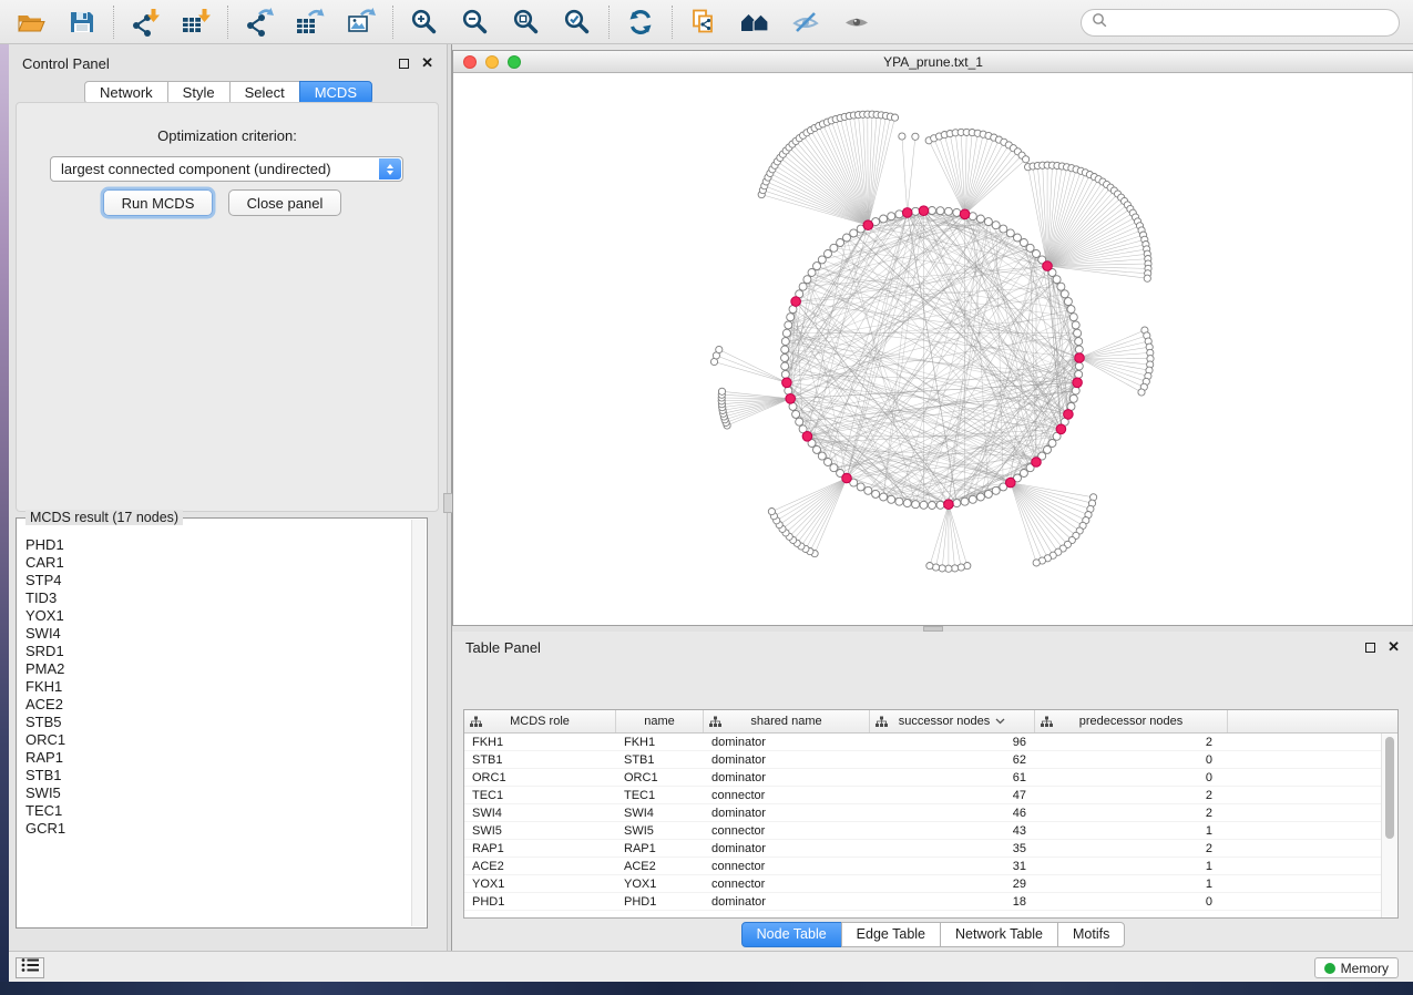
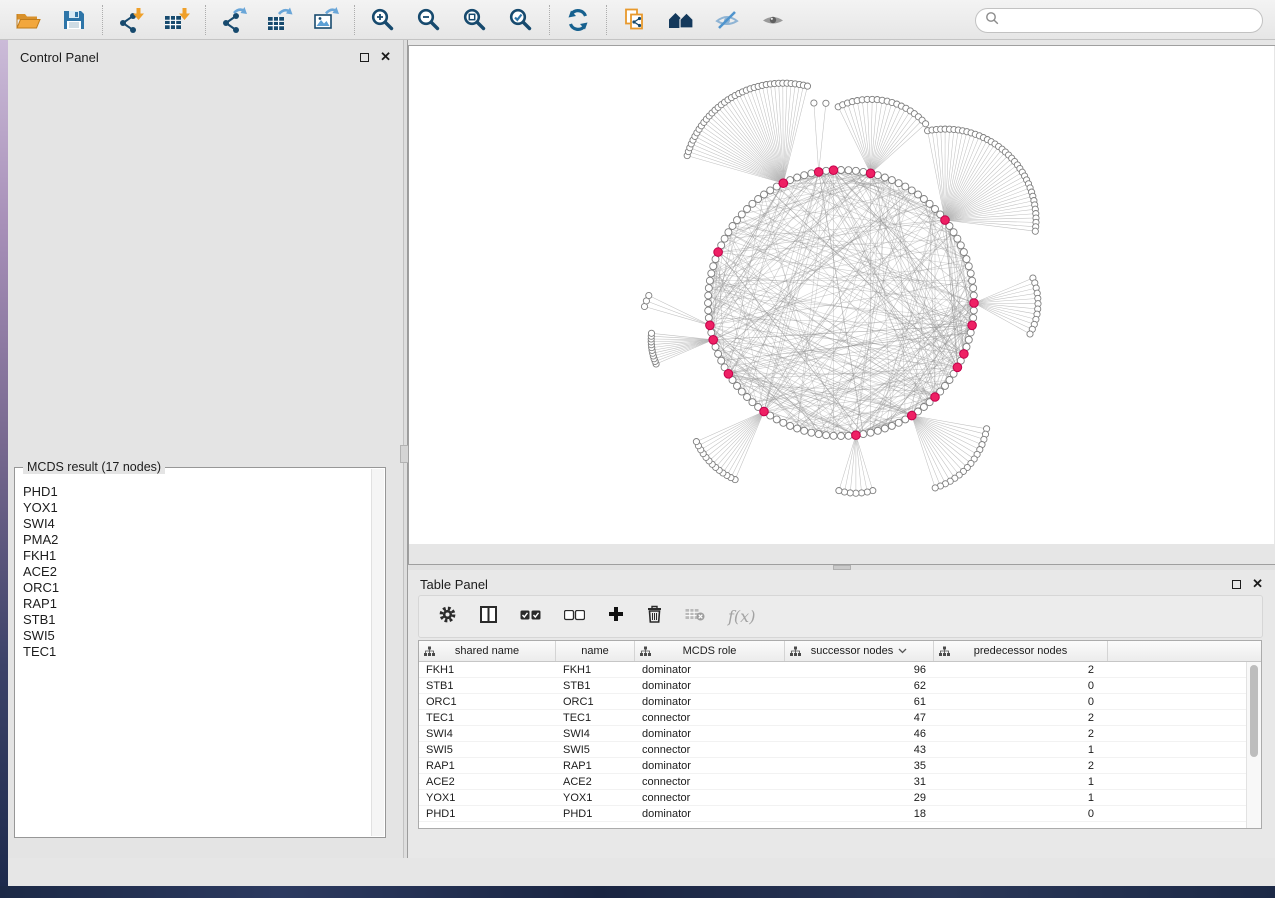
  Control Panel
  ✕
- Network
- Style
- Select
- MCDS
- Optimization criterion:
- largest connected component (undirected)
- Run MCDS
- Close panel
  MCDS result (17 nodes)
  PHD1
- CAR1
- STP4
- TID3
  YOX1
  SWI4
- SRD1
  PMA2
  FKH1
  ACE2
- STB5
  ORC1
  RAP1
  STB1
  SWI5
  TEC1
- GCR1
- YPA_prune.txt_1
  Table Panel
  ✕
+ f(x)
- MCDS role
+ shared name
  name
- shared name
+ MCDS role
  successor nodes
  predecessor nodes
  FKH1
  FKH1
  dominator
  96
  2
  STB1
  STB1
  dominator
  62
  0
  ORC1
  ORC1
  dominator
  61
  0
  TEC1
  TEC1
  connector
  47
  2
  SWI4
  SWI4
  dominator
  46
  2
  SWI5
  SWI5
  connector
  43
  1
  RAP1
  RAP1
  dominator
  35
  2
  ACE2
  ACE2
  connector
  31
  1
  YOX1
  YOX1
  connector
  29
  1
  PHD1
  PHD1
  dominator
  18
  0
- Node Table
- Edge Table
- Network Table
- Motifs
- Memory
